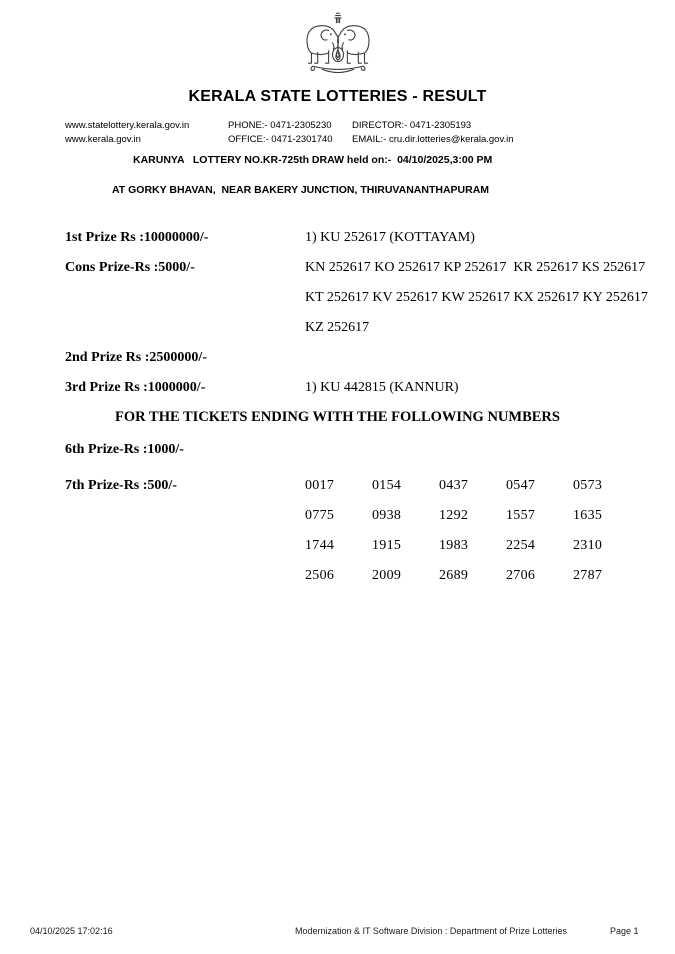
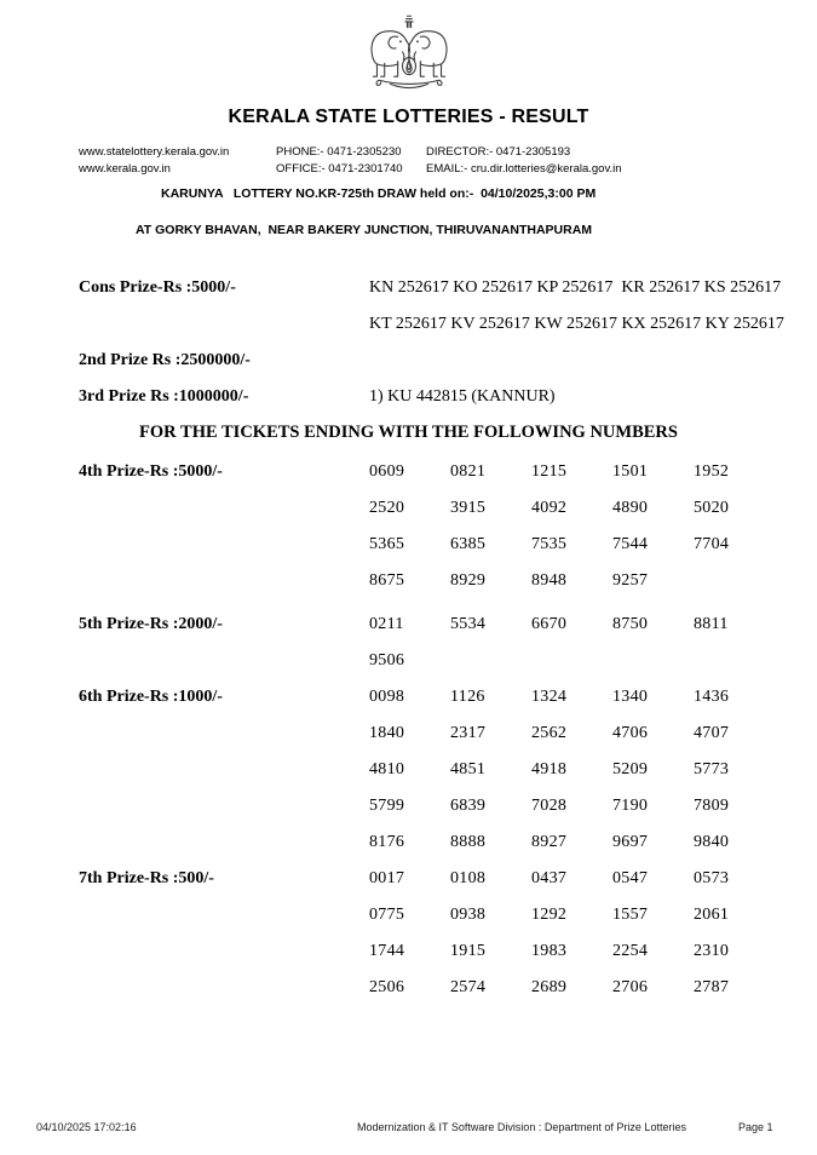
  KERALA STATE LOTTERIES - RESULT
  www.statelottery.kerala.gov.in
  PHONE:- 0471-2305230
  DIRECTOR:- 0471-2305193
  www.kerala.gov.in
  OFFICE:- 0471-2301740
  EMAIL:- cru.dir.lotteries@kerala.gov.in
  KARUNYA LOTTERY NO.KR-725th DRAW held on:- 04/10/2025,3:00 PM
  AT GORKY BHAVAN, NEAR BAKERY JUNCTION, THIRUVANANTHAPURAM
- 1st Prize Rs :10000000/-
- 1) KU 252617 (KOTTAYAM)
  Cons Prize-Rs :5000/-
  KN 252617 KO 252617 KP 252617 KR 252617 KS 252617
  KT 252617 KV 252617 KW 252617 KX 252617 KY 252617
- KZ 252617
  2nd Prize Rs :2500000/-
  3rd Prize Rs :1000000/-
  1) KU 442815 (KANNUR)
  FOR THE TICKETS ENDING WITH THE FOLLOWING NUMBERS
+ 4th Prize-Rs :5000/-
+ 0609
+ 0821
+ 1215
+ 1501
+ 1952
+ 2520
+ 3915
+ 4092
+ 4890
+ 5020
+ 5365
+ 6385
+ 7535
+ 7544
+ 7704
+ 8675
+ 8929
+ 8948
+ 9257
+ 5th Prize-Rs :2000/-
+ 0211
+ 5534
+ 6670
+ 8750
+ 8811
+ 9506
  6th Prize-Rs :1000/-
+ 0098
+ 1126
+ 1324
+ 1340
+ 1436
+ 1840
+ 2317
+ 2562
+ 4706
+ 4707
+ 4810
+ 4851
+ 4918
+ 5209
+ 5773
+ 5799
+ 6839
+ 7028
+ 7190
+ 7809
+ 8176
+ 8888
+ 8927
+ 9697
+ 9840
  7th Prize-Rs :500/-
  0017
- 0154
+ 0108
  0437
  0547
  0573
  0775
  0938
  1292
  1557
- 1635
+ 2061
  1744
  1915
  1983
  2254
  2310
  2506
- 2009
+ 2574
  2689
  2706
  2787
  04/10/2025 17:02:16
  Modernization & IT Software Division : Department of Prize Lotteries
  Page 1
